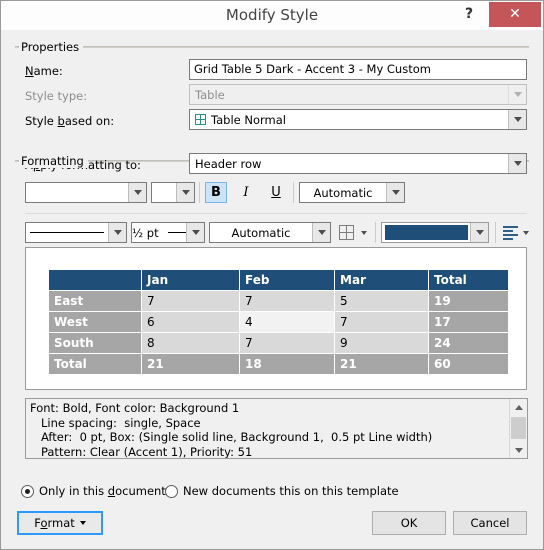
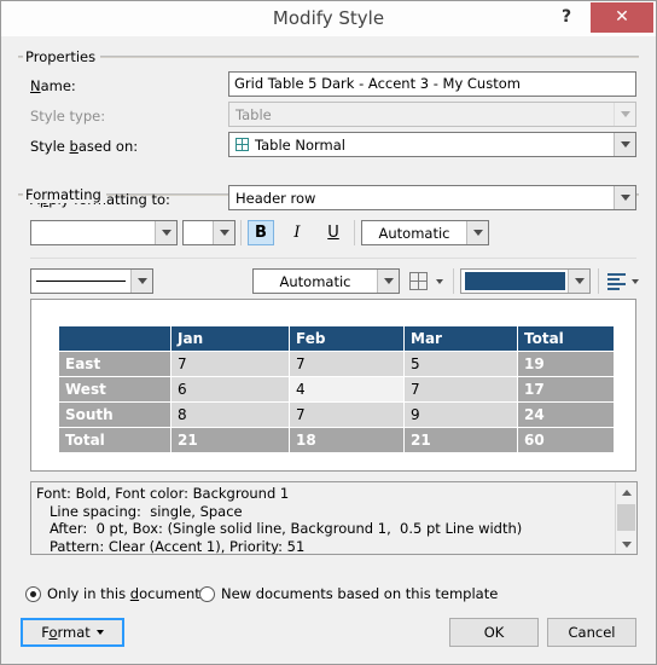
  Modify Style
  ?
  ✕
  Properties
  Name:
  Grid Table 5 Dark - Accent 3 - My Custom
  Style type:
  Table
  Style based on:
  Table Normal
  Formatting
  Header row
  B
  I
  U
  Automatic
- ½ pt
  Automatic
  	Jan	Feb	Mar	Total
  East	7	7	5	19
  West	6	4	7	17
  South	8	7	9	24
  Total	21	18	21	60
  Font: Bold, Font color: Background 1
  Line spacing: single, Space
  After: 0 pt, Box: (Single solid line, Background 1, 0.5 pt Line width)
  Pattern: Clear (Accent 1), Priority: 51
  Only in this document
- New documents this on this template
+ New documents based on this template
  Format
  OK
  Cancel
